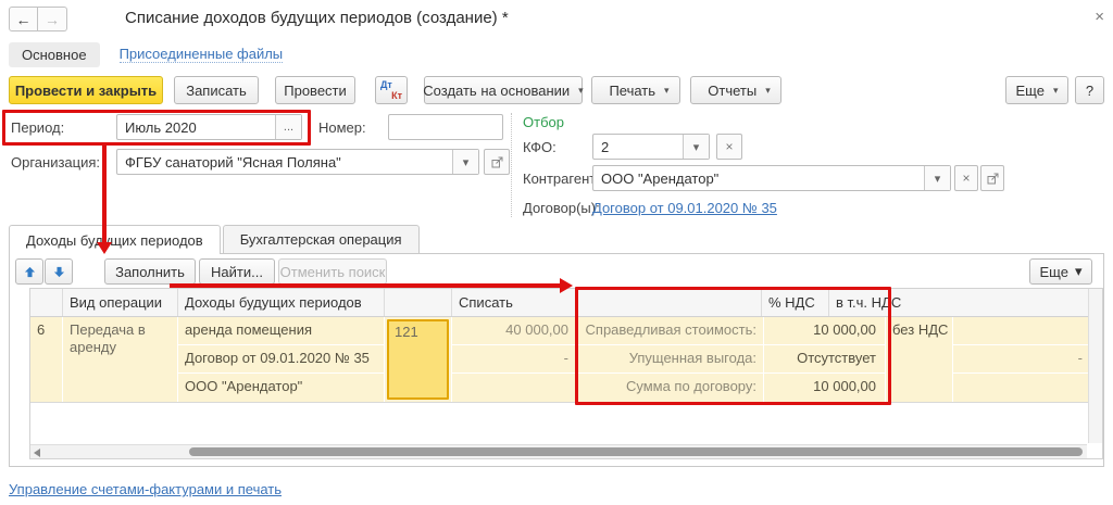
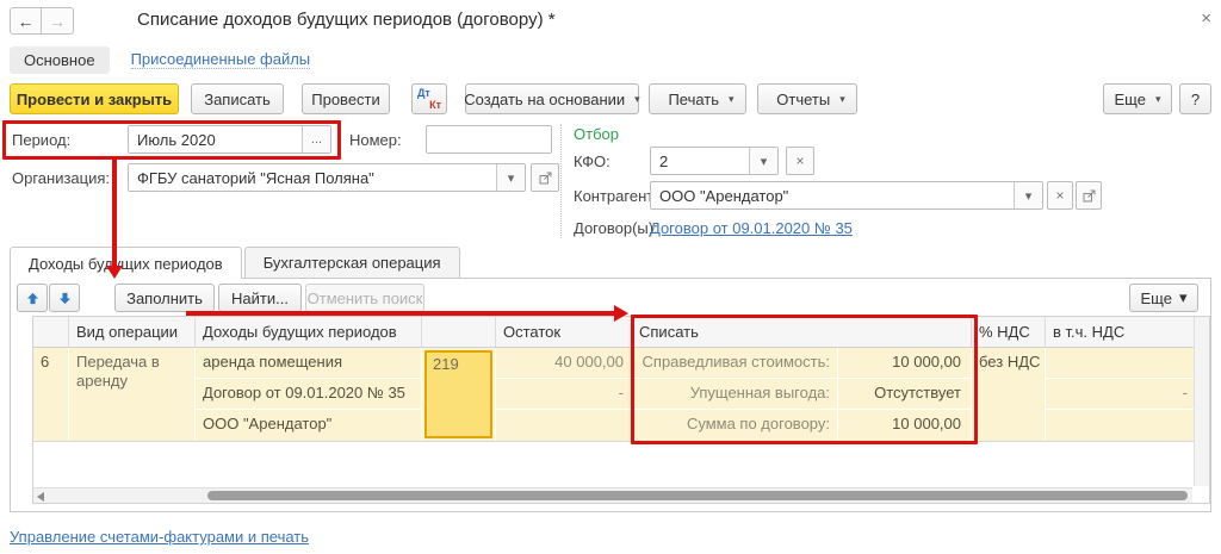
  ←
  →
- Списание доходов будущих периодов (создание) *
+ Списание доходов будущих периодов (договору) *
  ×
  Основное
  Присоединенные файлы
  Провести и закрыть
  Записать
  Провести
  Дт
  Кт
  Создать на основании
  ▾
  Печать
  ▾
  Отчеты
  ▾
  Еще
  ▾
  ?
  Период:
  Июль 2020
  ...
  Номер:
  Организация:
  ФГБУ санаторий "Ясная Поляна"
  ▾
  Отбор
  КФО:
  2
  ▾
  ×
  Контраген
  ООО "Арендатор"
  ▾
  ×
  Договор(ы):
  Договор от 09.01.2020 № 35
  Доходы будщих периодов
  Бухгалтерская операция
  Заполнить
  Найти...
  Отменить поиск
  Еще
  ▾
  Вид операции
  Доходы будущих периодов
+ Остаток
  Списать
  % НДС
  в т.ч. НДС
  6
  Передача в аренду
  аренда помещения
  Договор от 09.01.2020 № 35
  ООО "Арендатор"
- 121
+ 219
  40 000,00
  -
  Справедливая стоимость:
  10 000,00
  Упущенная выгода:
  Отсутствует
  Сумма по договору:
  10 000,00
  без НДС
  -
  Управление счетами-фактурами и печать
